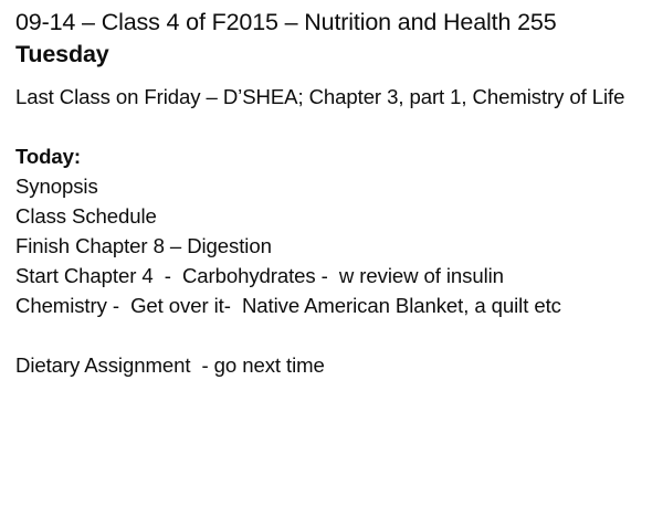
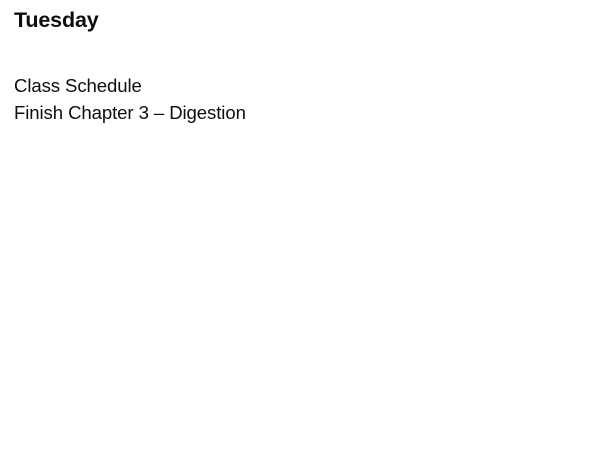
- 09-14 – Class 4 of F2015 – Nutrition and Health 255
  Tuesday
- Last Class on Friday – D’SHEA; Chapter 3, part 1, Chemistry of Life
- Today:
- Synopsis
  Class Schedule
- Finish Chapter 8 – Digestion
+ Finish Chapter 3 – Digestion
- Start Chapter 4 - Carbohydrates - w review of insulin
- Chemistry - Get over it- Native American Blanket, a quilt etc
- Dietary Assignment - go next time
